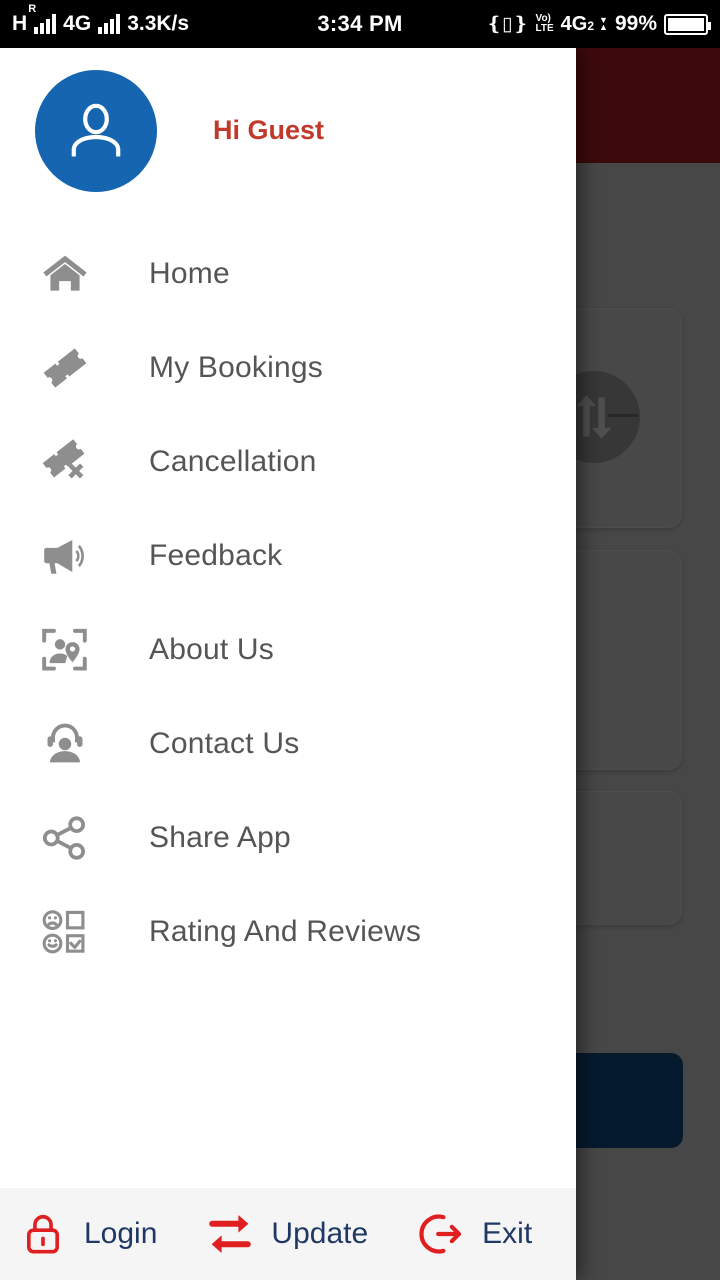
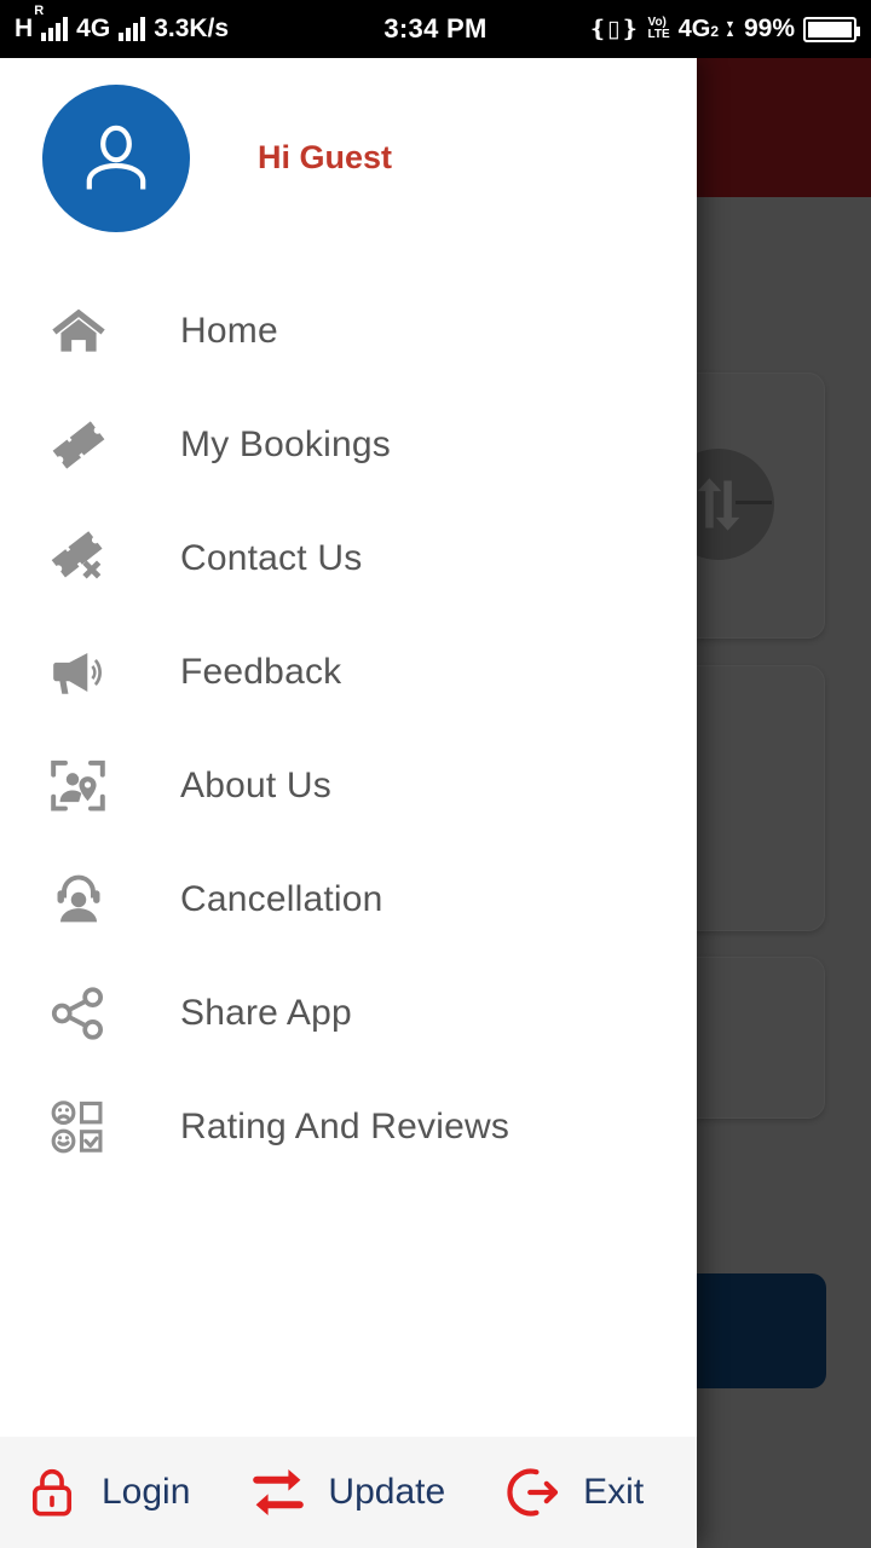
  H
  R
  4G
  3.3K/s
  3:34 PM
  ❴▯❵
  Vo)
  LTE
  4G
  2
  ▼
  ▲
  99%
  Hi Guest
  Home
  My Bookings
- Cancellation
+ Contact Us
  Feedback
  About Us
- Contact Us
+ Cancellation
  Share App
  Rating And Reviews
  Login
  Update
  Exit
